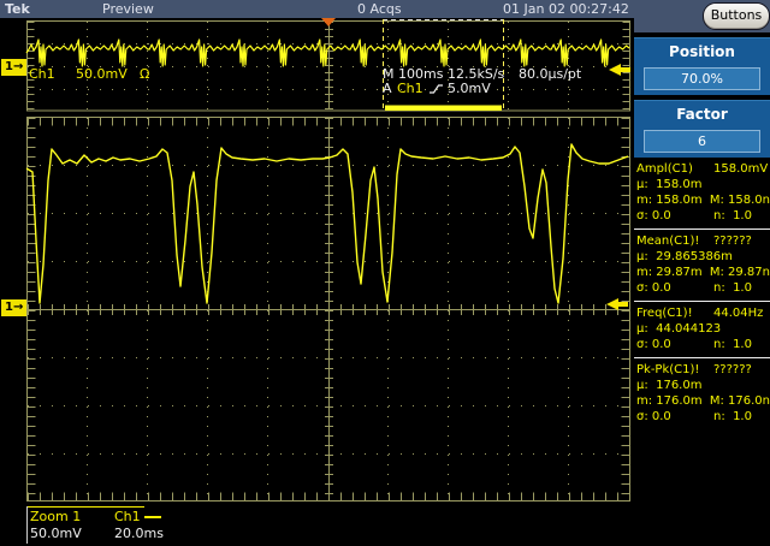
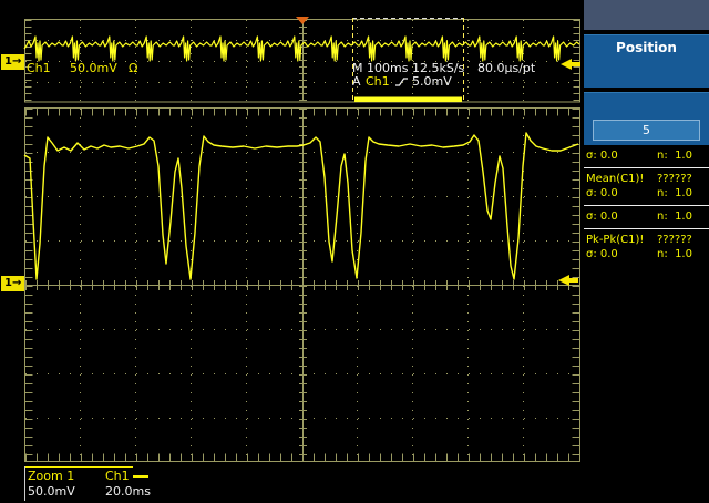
- Tek
- Preview
- 0 Acqs
- 01 Jan 02 00:27:42
- Buttons
  1→
  1→
  Ch1
  50.0mV
  Ω
  M 100ms
  12.5kS/s
  80.0µs/pt
  A
  Ch1
  5.0mV
  Position
- 70.0%
- Factor
- 6
+ 5
- Ampl(C1)
- 158.0mV
- µ: 158.0m
- m: 158.0m
- M: 158.0n
  σ: 0.0
  n: 1.0
  Mean(C1)!
  ??????
- µ: 29.865386m
- m: 29.87m
- M: 29.87n
  σ: 0.0
  n: 1.0
- Freq(C1)!
- 44.04Hz
- µ: 44.044123
  σ: 0.0
  n: 1.0
  Pk-Pk(C1)!
  ??????
- µ: 176.0m
- m: 176.0m
- M: 176.0n
  σ: 0.0
  n: 1.0
  Zoom 1
  Ch1
  50.0mV
  20.0ms
